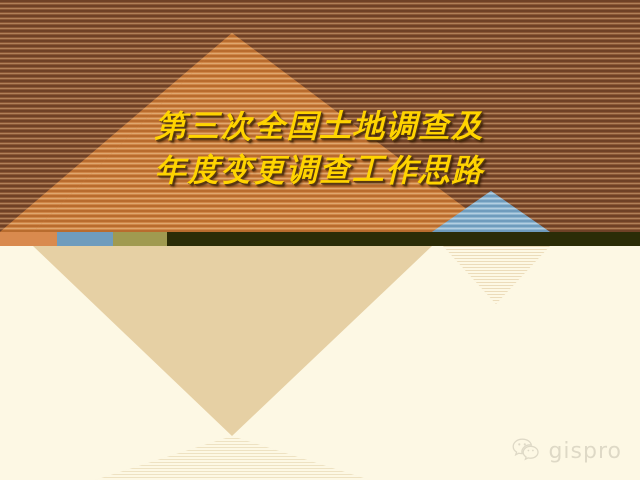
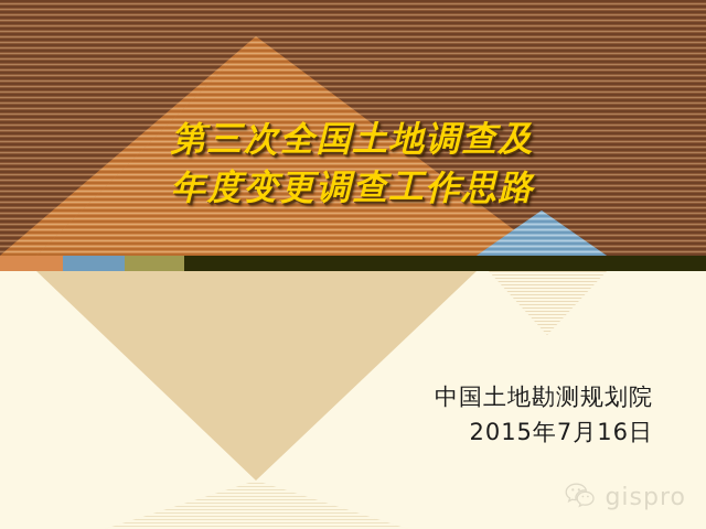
  第三次全国土地调查及
  年度变更调查工作思路
+ 中国土地勘测规划院
+ 2015年7月16日
  gispro
